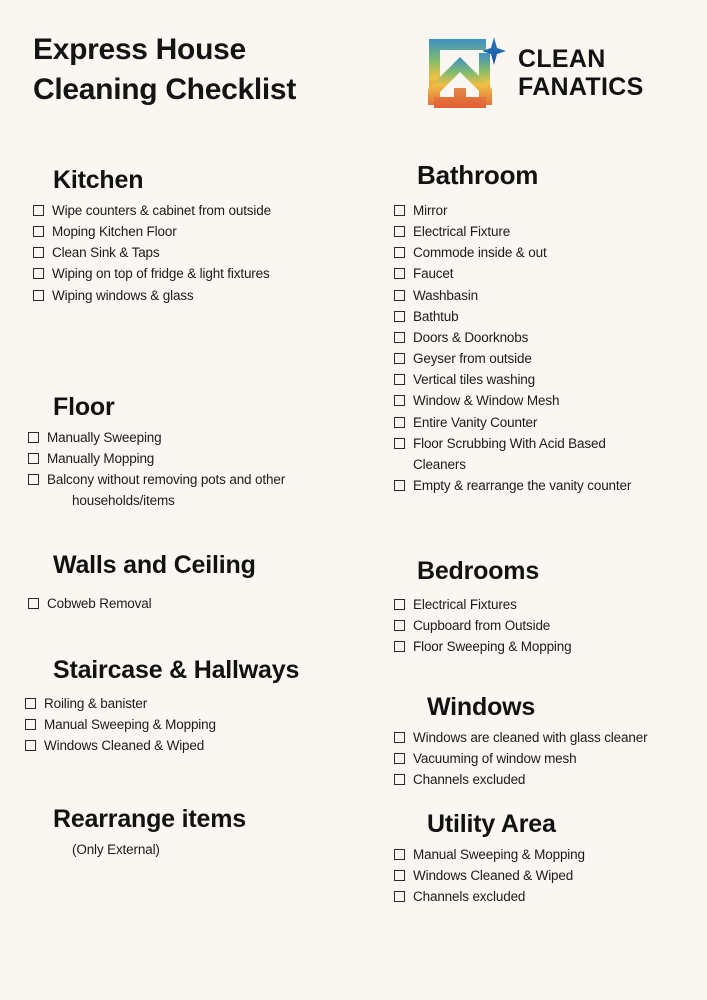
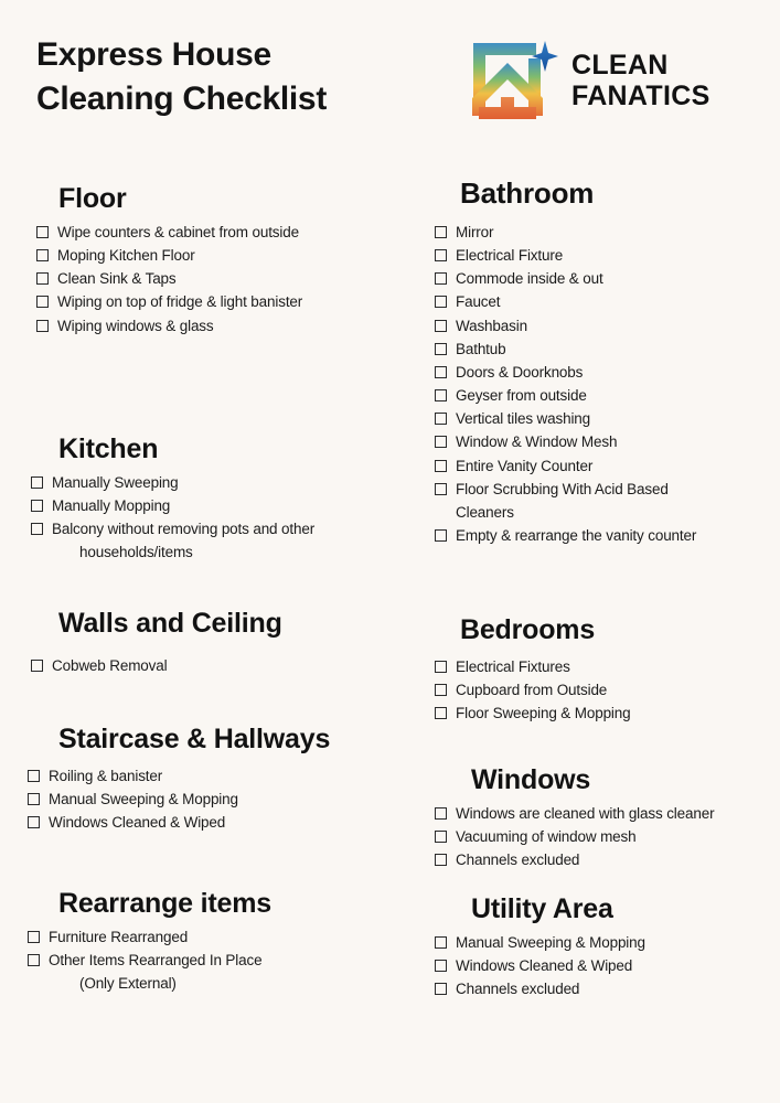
  Express House
  Cleaning Checklist
  CLEAN
  FANATICS
- Kitchen
+ Floor
  Wipe counters & cabinet from outside
  Moping Kitchen Floor
  Clean Sink & Taps
- Wiping on top of fridge & light fixtures
+ Wiping on top of fridge & light banister
  Wiping windows & glass
- Floor
+ Kitchen
  Manually Sweeping
  Manually Mopping
  Balcony without removing pots and other
  households/items
  Walls and Ceiling
  Cobweb Removal
  Staircase & Hallways
  Roiling & banister
  Manual Sweeping & Mopping
  Windows Cleaned & Wiped
  Rearrange items
+ Furniture Rearranged
+ Other Items Rearranged In Place
  (Only External)
  Bathroom
  Mirror
  Electrical Fixture
  Commode inside & out
  Faucet
  Washbasin
  Bathtub
  Doors & Doorknobs
  Geyser from outside
  Vertical tiles washing
  Window & Window Mesh
  Entire Vanity Counter
  Floor Scrubbing With Acid Based
  Cleaners
  Empty & rearrange the vanity counter
  Bedrooms
  Electrical Fixtures
  Cupboard from Outside
  Floor Sweeping & Mopping
  Windows
  Windows are cleaned with glass cleaner
  Vacuuming of window mesh
  Channels excluded
  Utility Area
  Manual Sweeping & Mopping
  Windows Cleaned & Wiped
  Channels excluded
